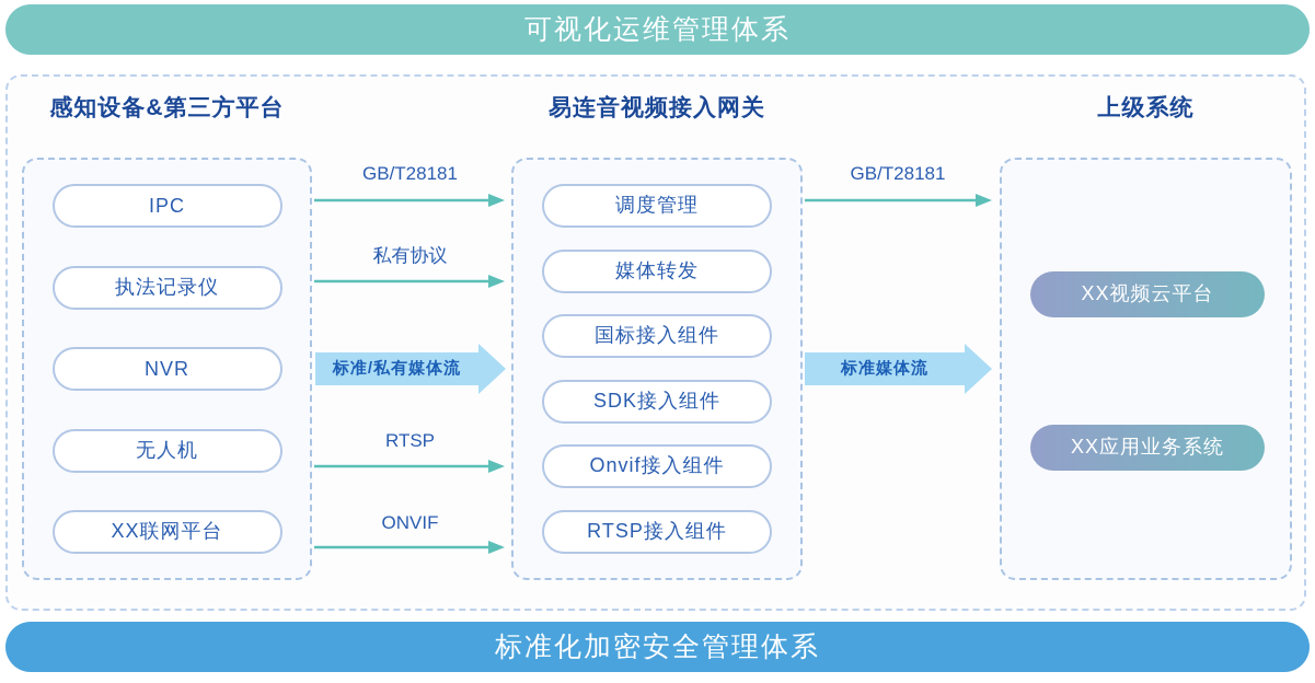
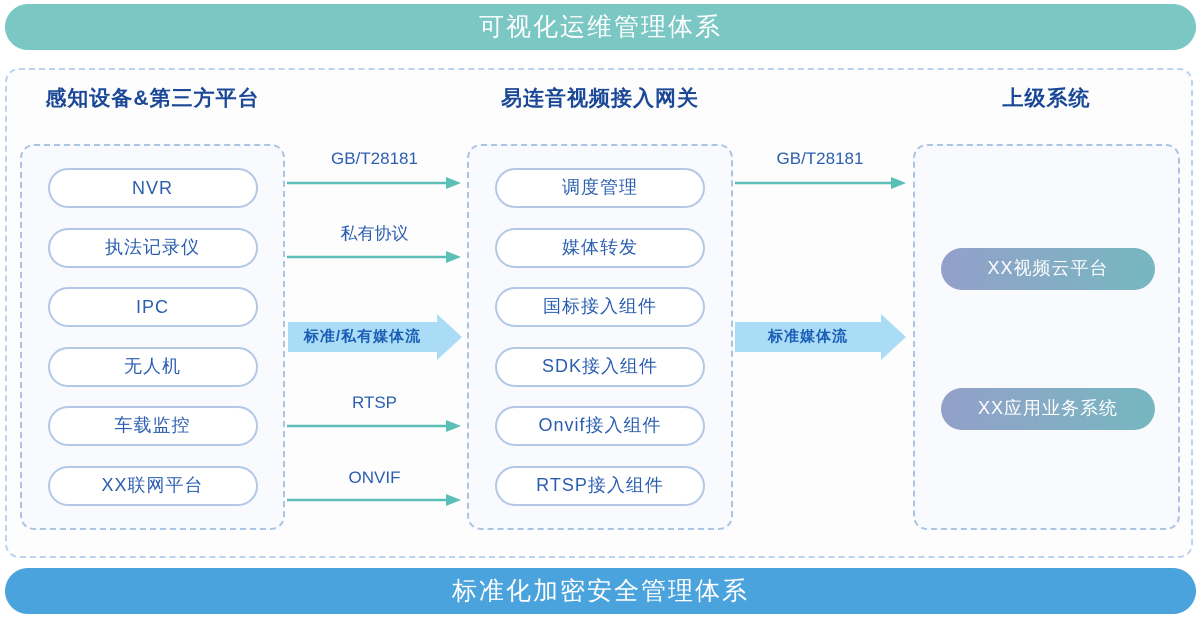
  可视化运维管理体系
  感知设备&第三方平台
  易连音视频接入网关
  上级系统
- IPC
+ NVR
  执法记录仪
- NVR
+ IPC
  无人机
+ 车载监控
  XX联网平台
  调度管理
  媒体转发
  国标接入组件
  SDK接入组件
  Onvif接入组件
  RTSP接入组件
  XX视频云平台
  XX应用业务系统
  GB/T28181
  私有协议
  RTSP
  ONVIF
  GB/T28181
  标准/私有媒体流
  标准媒体流
  标准化加密安全管理体系
